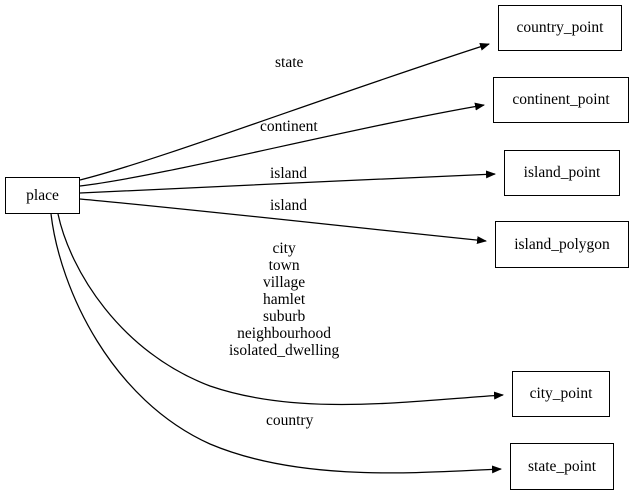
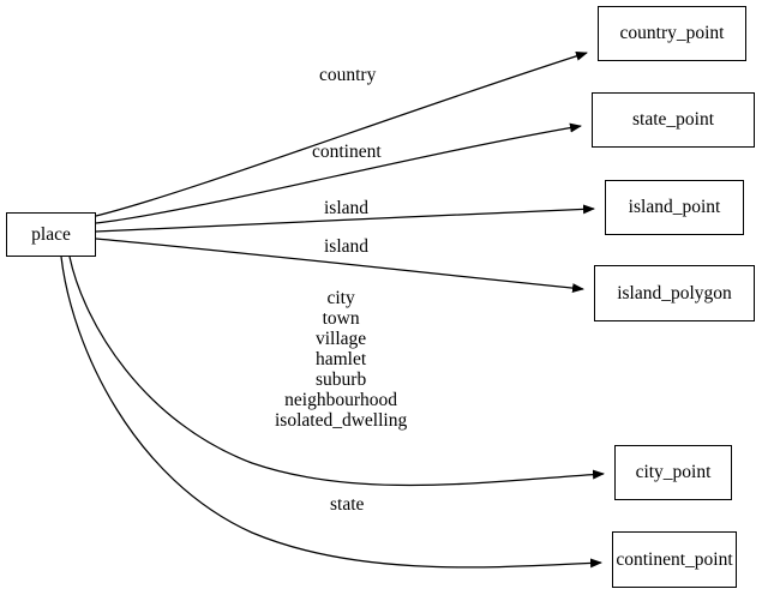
  place
  country_point
- continent_point
+ state_point
  island_point
  island_polygon
  city_point
- state_point
+ continent_point
- state
+ country
  continent
  island
  island
  city
  town
  village
  hamlet
  suburb
  neighbourhood
  isolated_dwelling
- country
+ state
